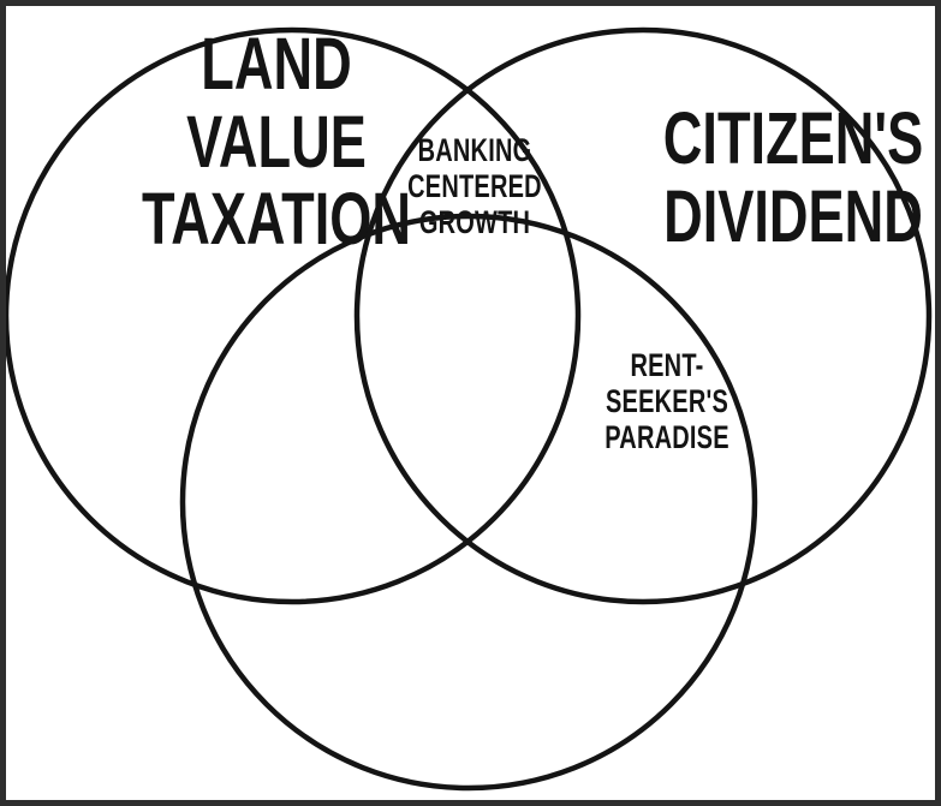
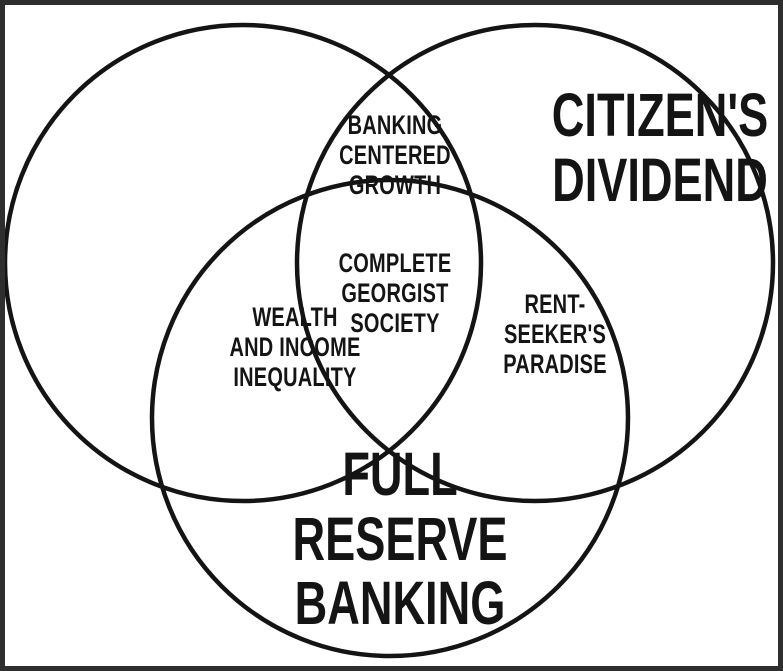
- LAND
- VALUE
- TAXATION
  CITIZEN'S
  DIVIDEND
+ FULL
+ RESERVE BANKING
  BANKING
  CENTERED
  GROWTH
+ COMPLETE
+ GEORGIST
+ SOCIETY
+ WEALTH
+ AND INCOME
+ INEQUALITY
  RENT-
  SEEKER'S
  PARADISE
